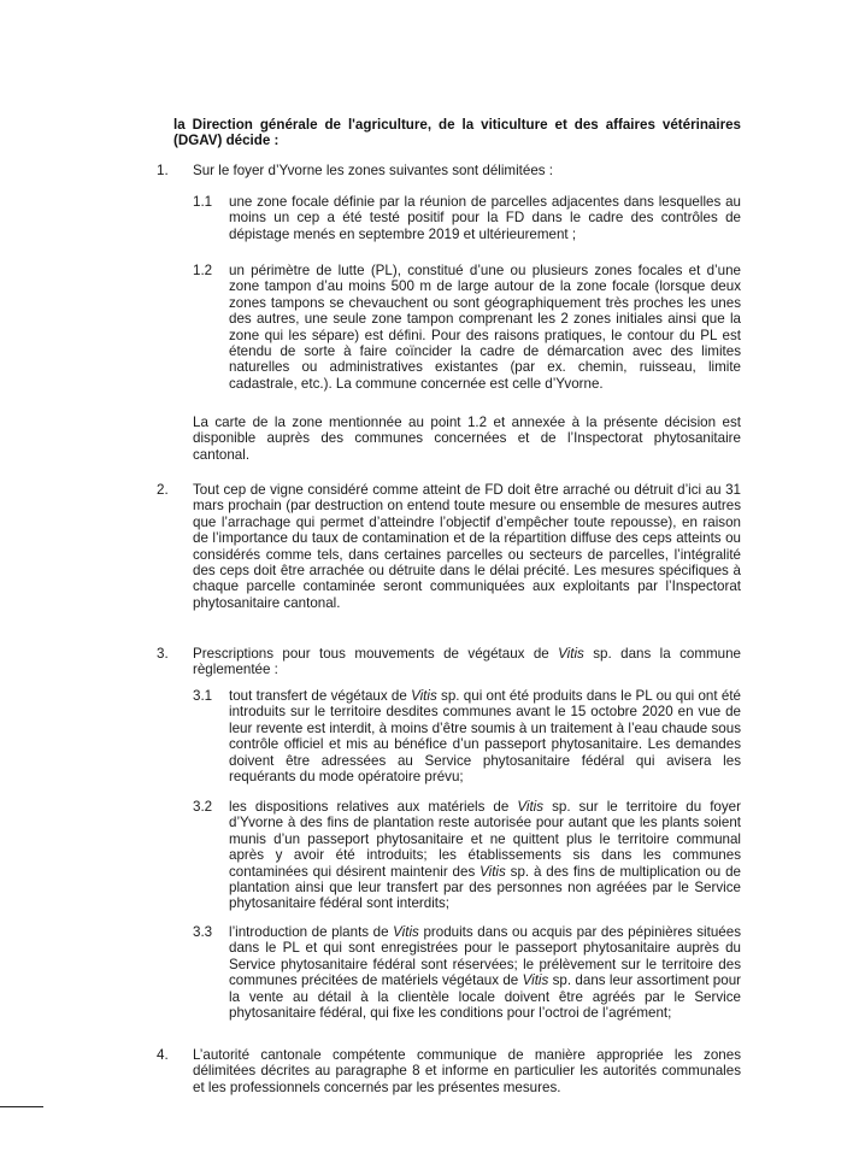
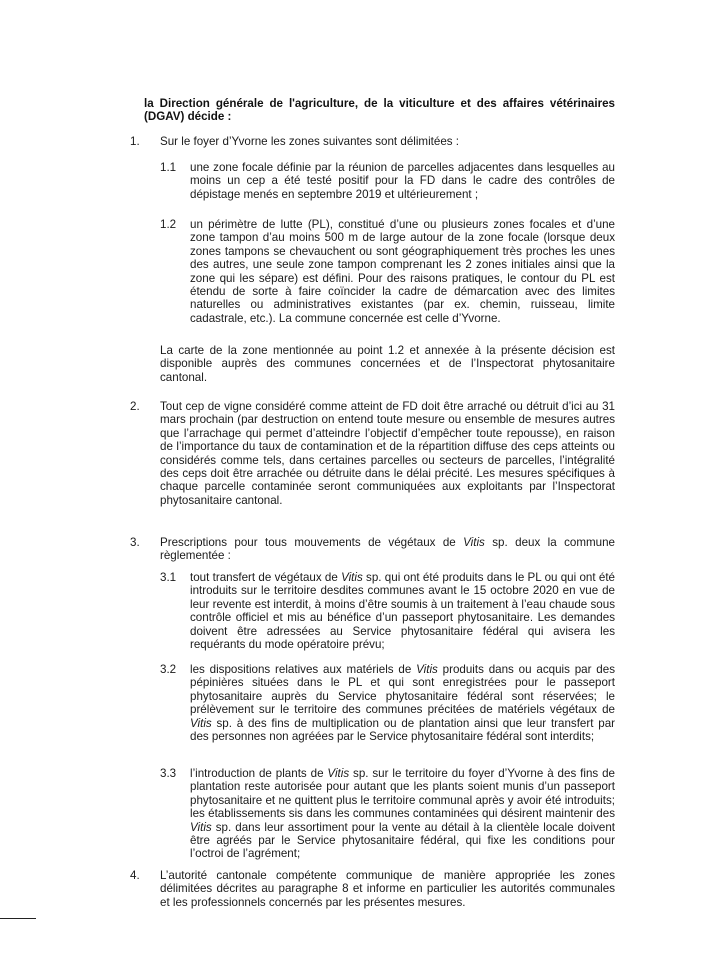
  la Direction générale de l'agriculture, de la viticulture et des affaires vétérinaires (DGAV) décide :
  1.
  Sur le foyer d’Yvorne les zones suivantes sont délimitées :
  1.1
  une zone focale définie par la réunion de parcelles adjacentes dans lesquelles au moins un cep a été testé positif pour la FD dans le cadre des contrôles de dépistage menés en septembre 2019 et ultérieurement ;
  1.2
  un périmètre de lutte (PL), constitué d’une ou plusieurs zones focales et d’une zone tampon d’au moins 500 m de large autour de la zone focale (lorsque deux zones tampons se chevauchent ou sont géographiquement très proches les unes des autres, une seule zone tampon comprenant les 2 zones initiales ainsi que la zone qui les sépare) est défini. Pour des raisons pratiques, le contour du PL est étendu de sorte à faire coïncider la cadre de démarcation avec des limites naturelles ou administratives existantes (par ex. chemin, ruisseau, limite cadastrale, etc.). La commune concernée est celle d’Yvorne.
  La carte de la zone mentionnée au point 1.2 et annexée à la présente décision est disponible auprès des communes concernées et de l’Inspectorat phytosanitaire cantonal.
  2.
  Tout cep de vigne considéré comme atteint de FD doit être arraché ou détruit d’ici au 31 mars prochain (par destruction on entend toute mesure ou ensemble de mesures autres que l’arrachage qui permet d’atteindre l’objectif d’empêcher toute repousse), en raison de l’importance du taux de contamination et de la répartition diffuse des ceps atteints ou considérés comme tels, dans certaines parcelles ou secteurs de parcelles, l’intégralité des ceps doit être arrachée ou détruite dans le délai précité. Les mesures spécifiques à chaque parcelle contaminée seront communiquées aux exploitants par l’Inspectorat phytosanitaire cantonal.
  3.
- Prescriptions pour tous mouvements de végétaux de Vitis sp. dans la commune règlementée :
+ Prescriptions pour tous mouvements de végétaux de Vitis sp. deux la commune règlementée :
  3.1
  tout transfert de végétaux de Vitis sp. qui ont été produits dans le PL ou qui ont été introduits sur le territoire desdites communes avant le 15 octobre 2020 en vue de leur revente est interdit, à moins d’être soumis à un traitement à l’eau chaude sous contrôle officiel et mis au bénéfice d’un passeport phytosanitaire. Les demandes doivent être adressées au Service phytosanitaire fédéral qui avisera les requérants du mode opératoire prévu;
  3.2
- les dispositions relatives aux matériels de Vitis sp. sur le territoire du foyer d’Yvorne à des fins de plantation reste autorisée pour autant que les plants soient munis d’un passeport phytosanitaire et ne quittent plus le territoire communal après y avoir été introduits; les établissements sis dans les communes contaminées qui désirent maintenir des Vitis sp. à des fins de multiplication ou de plantation ainsi que leur transfert par des personnes non agréées par le Service phytosanitaire fédéral sont interdits;
+ les dispositions relatives aux matériels de Vitis produits dans ou acquis par des pépinières situées dans le PL et qui sont enregistrées pour le passeport phytosanitaire auprès du Service phytosanitaire fédéral sont réservées; le prélèvement sur le territoire des communes précitées de matériels végétaux de Vitis sp. à des fins de multiplication ou de plantation ainsi que leur transfert par des personnes non agréées par le Service phytosanitaire fédéral sont interdits;
  3.3
- l’introduction de plants de Vitis produits dans ou acquis par des pépinières situées dans le PL et qui sont enregistrées pour le passeport phytosanitaire auprès du Service phytosanitaire fédéral sont réservées; le prélèvement sur le territoire des communes précitées de matériels végétaux de Vitis sp. dans leur assortiment pour la vente au détail à la clientèle locale doivent être agréés par le Service phytosanitaire fédéral, qui fixe les conditions pour l’octroi de l’agrément;
+ l’introduction de plants de Vitis sp. sur le territoire du foyer d’Yvorne à des fins de plantation reste autorisée pour autant que les plants soient munis d’un passeport phytosanitaire et ne quittent plus le territoire communal après y avoir été introduits; les établissements sis dans les communes contaminées qui désirent maintenir des Vitis sp. dans leur assortiment pour la vente au détail à la clientèle locale doivent être agréés par le Service phytosanitaire fédéral, qui fixe les conditions pour l’octroi de l’agrément;
  4.
  L’autorité cantonale compétente communique de manière appropriée les zones délimitées décrites au paragraphe 8 et informe en particulier les autorités communales et les professionnels concernés par les présentes mesures.
